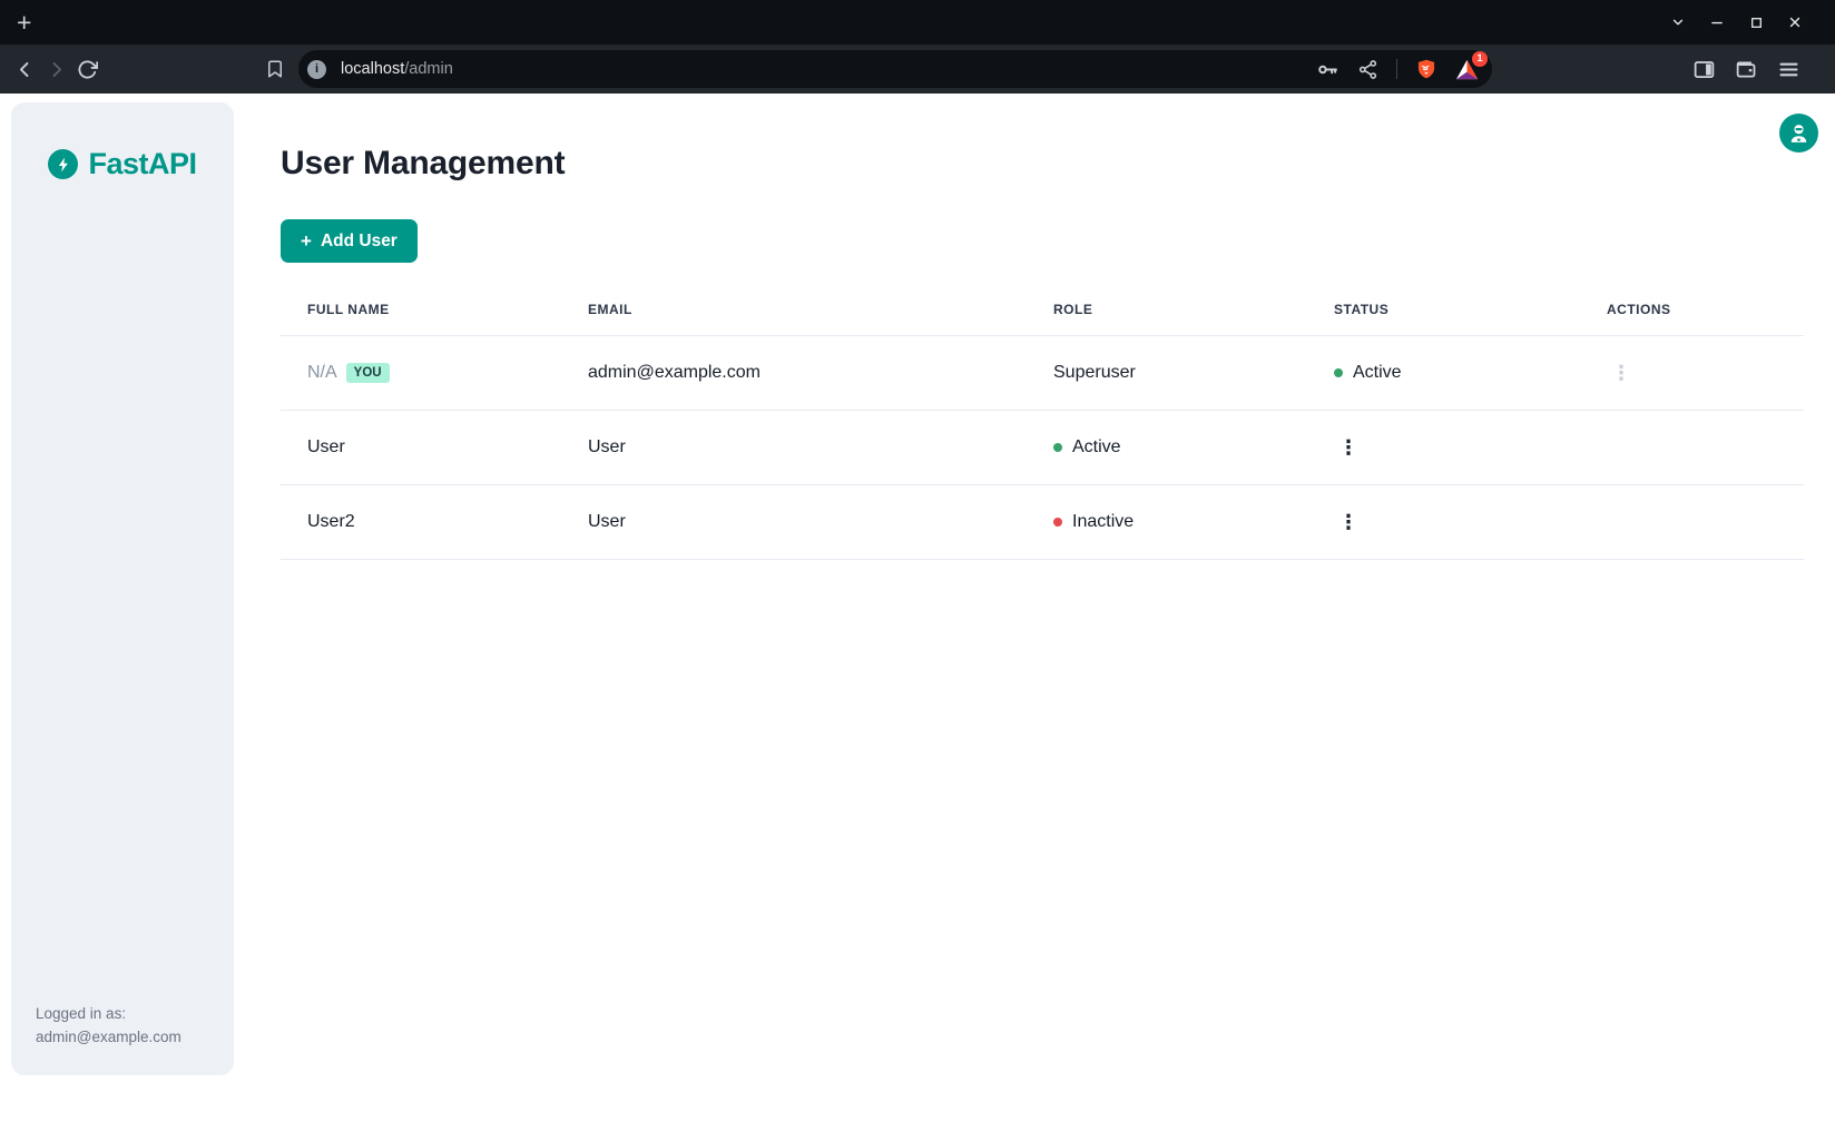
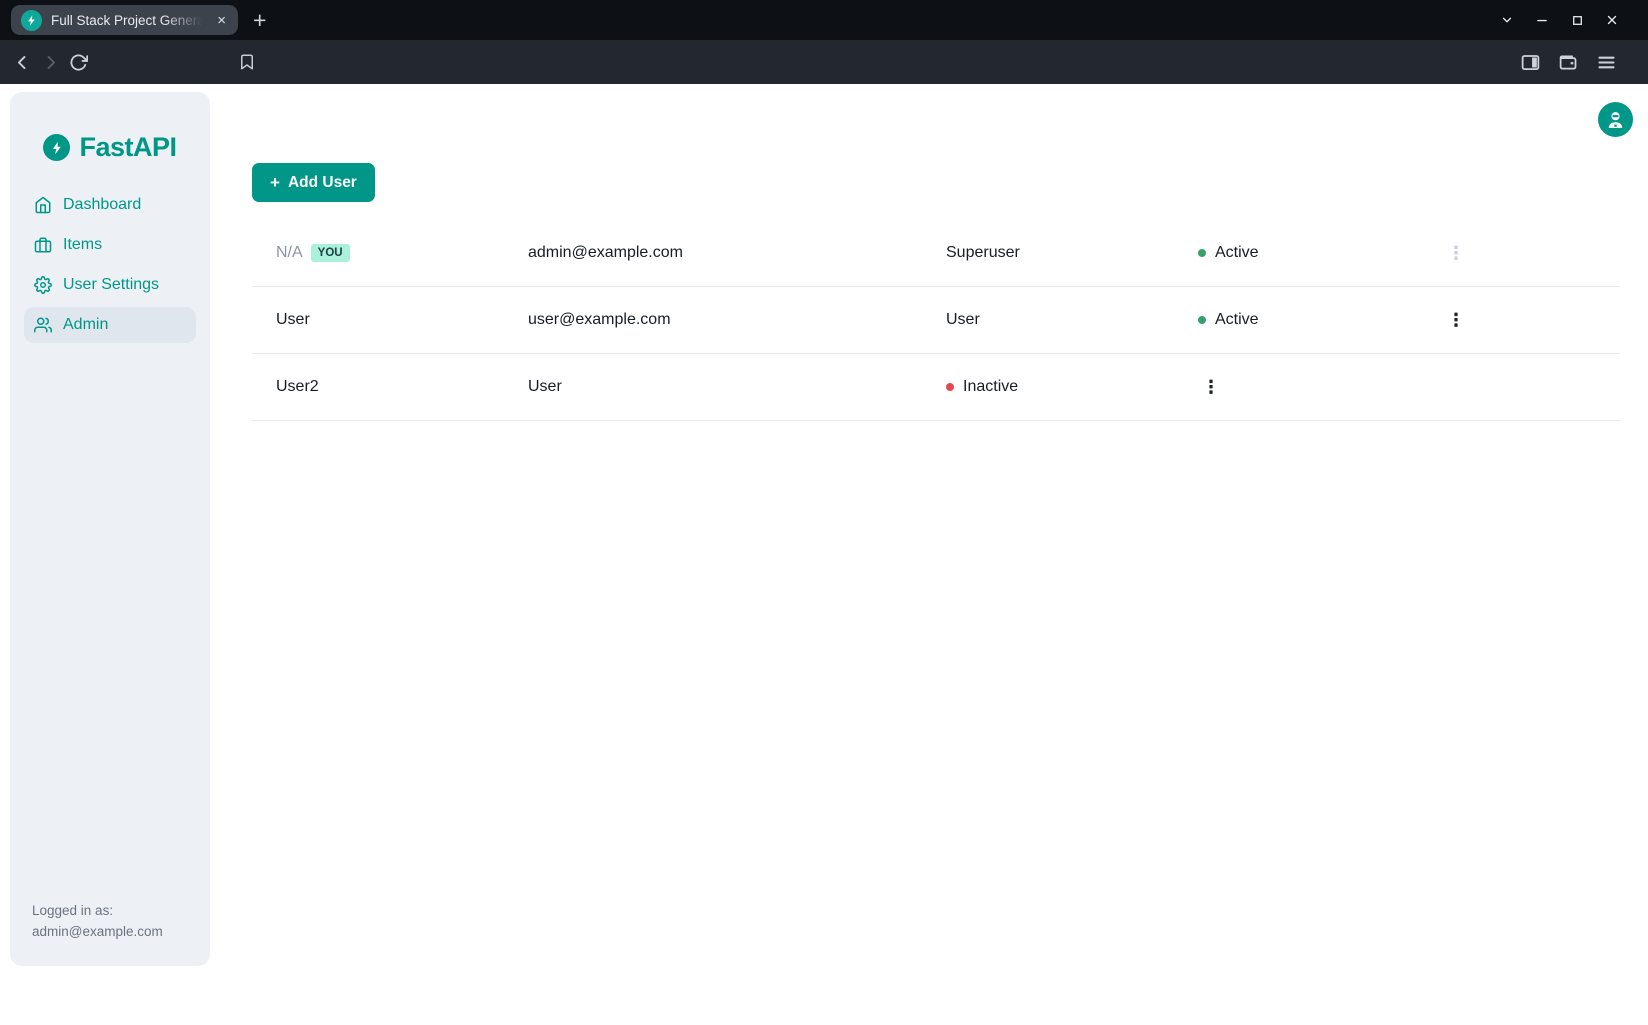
+ Full Stack Project Genera
+ ×
  +
- i
- localhost/admin
- 1
  FastAPI
+ Dashboard
+ Items
+ User Settings
+ Admin
  Logged in as:
  admin@example.com
- User Management
  +
  Add User
- FULL NAME
- EMAIL
- ROLE
- STATUS
- ACTIONS
  N/A YOU
  admin@example.com
  Superuser
  Active
  ⋮
  User
+ user@example.com
  User
  Active
  ⋮
  User2
  User
  Inactive
  ⋮
